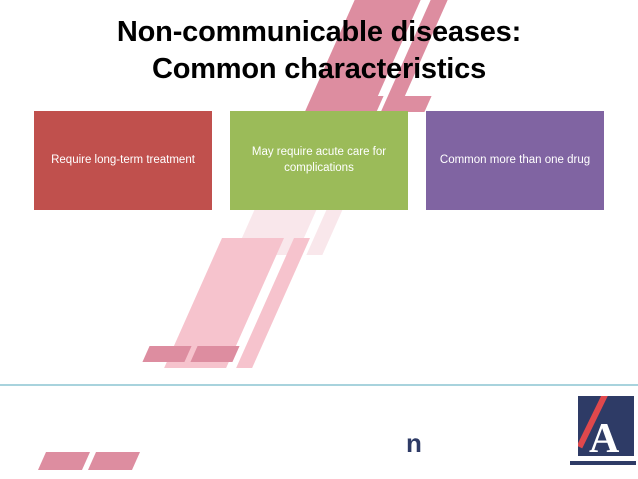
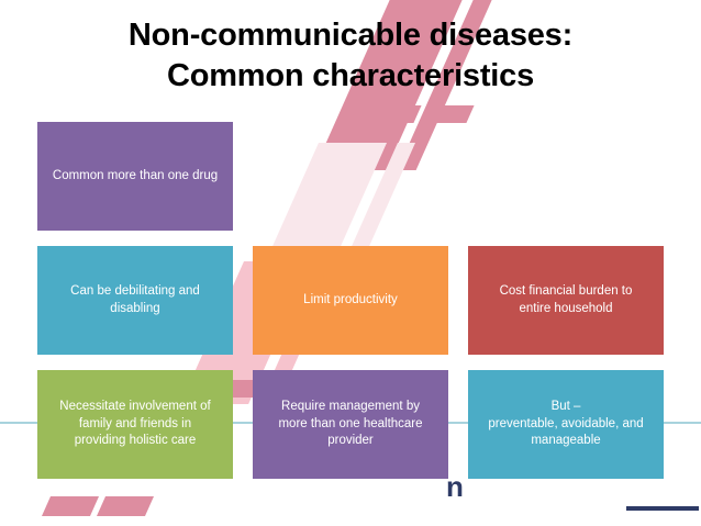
  Non-communicable diseases:
  Common characteristics
- A
  n
- Require long-term treatment
- May require acute care for
- complications
  Common more than one drug
+ Can be debilitating and
+ disabling
+ Limit productivity
+ Cost financial burden to
+ entire household
+ Necessitate involvement of
+ family and friends in
+ providing holistic care
+ Require management by
+ more than one healthcare
+ provider
+ But –
+ preventable, avoidable, and
+ manageable
